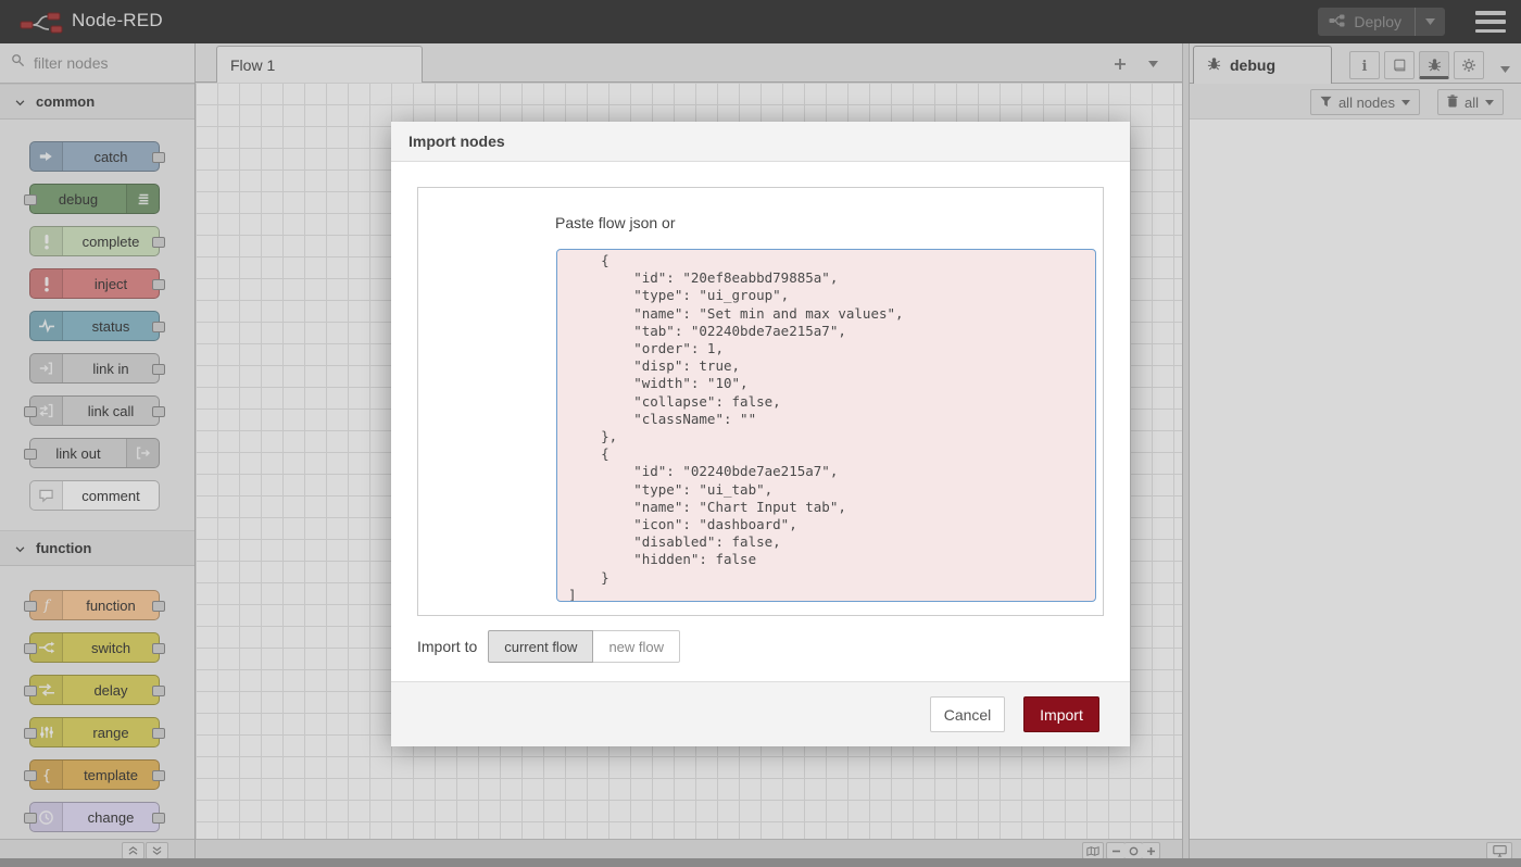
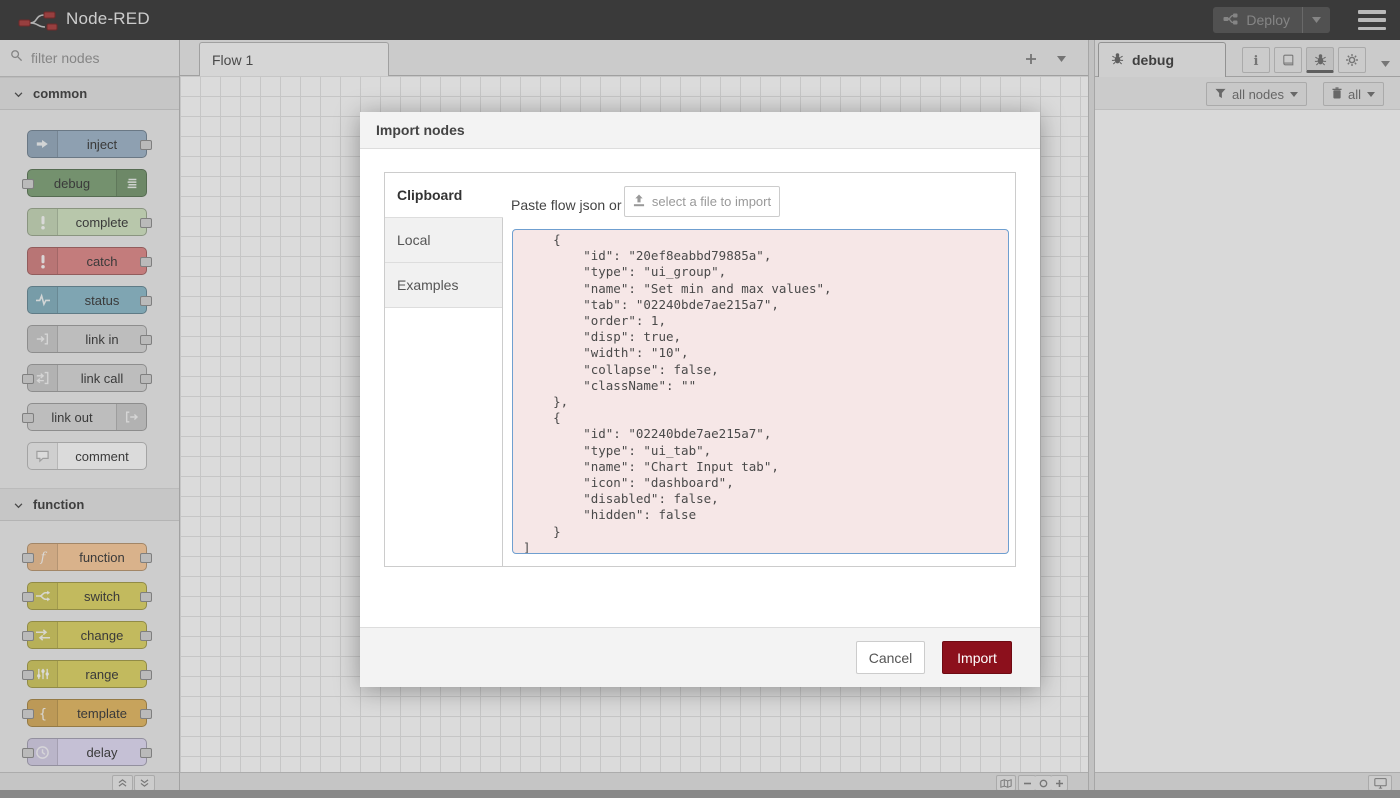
  Node-RED
  Deploy
  filter nodes
  common
- catch
+ inject
  debug
  complete
- inject
+ catch
  status
  link in
  link call
  link out
  comment
  function
  f
  function
  switch
- delay
+ change
  range
  {
  template
- change
+ delay
  Flow 1
  debug
  i
  all nodes
  all
  Import nodes
+ Clipboard
+ Local
+ Examples
  Paste flow json or
+ select a file to import
  {
  "id": "20ef8eabbd79885a",
  "type": "ui_group",
  "name": "Set min and max values",
  "tab": "02240bde7ae215a7",
  "order": 1,
  "disp": true,
  "width": "10",
  "collapse": false,
  "className": ""
  },
  {
  "id": "02240bde7ae215a7",
  "type": "ui_tab",
  "name": "Chart Input tab",
  "icon": "dashboard",
  "disabled": false,
  "hidden": false
  }
  ]
- Import to
- current flow
- new flow
  Cancel
  Import
